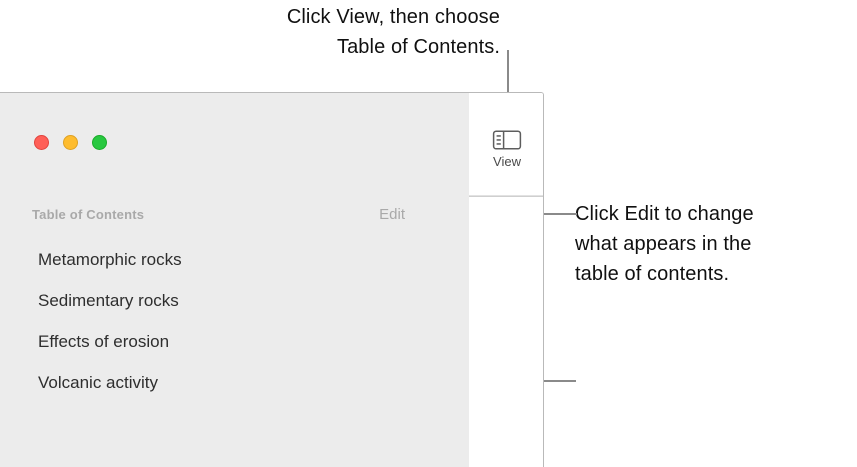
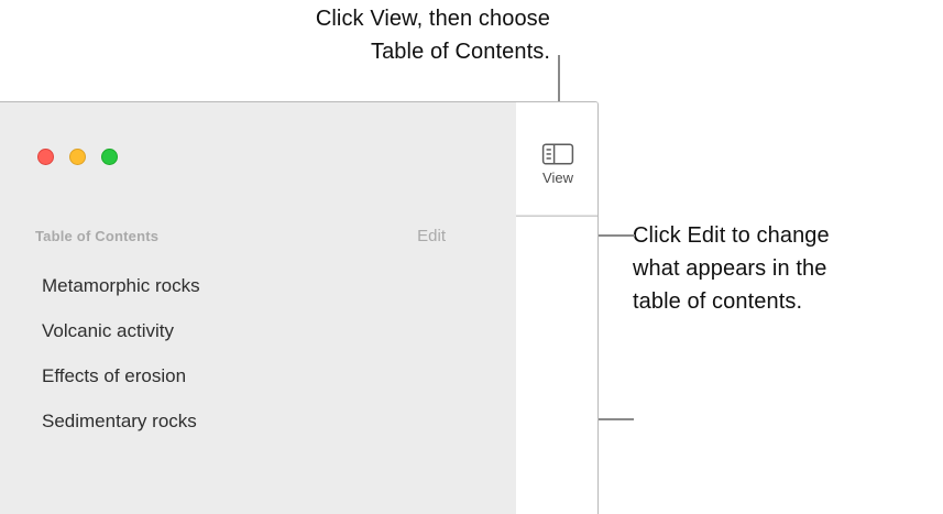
  Click View, then choose
  Table of Contents.
  Click Edit to change
  what appears in the
  table of contents.
  Table of Contents
  Edit
  Metamorphic rocks
- Sedimentary rocks
+ Volcanic activity
  Effects of erosion
- Volcanic activity
+ Sedimentary rocks
  View
